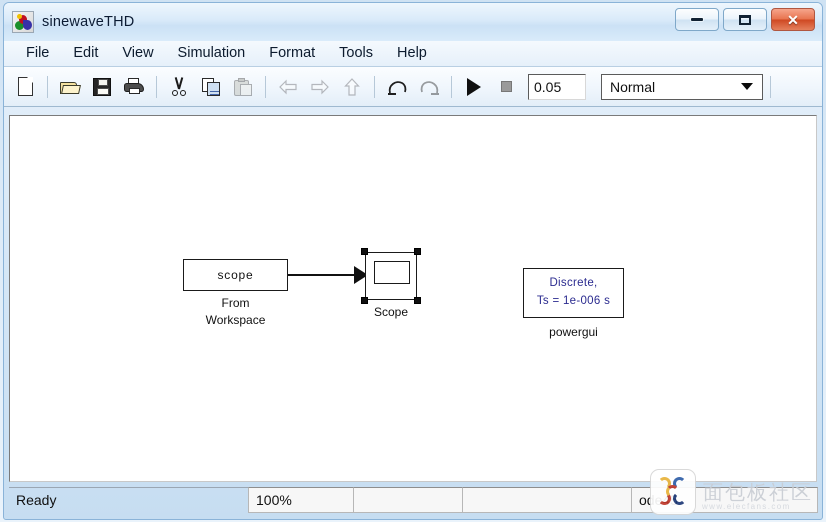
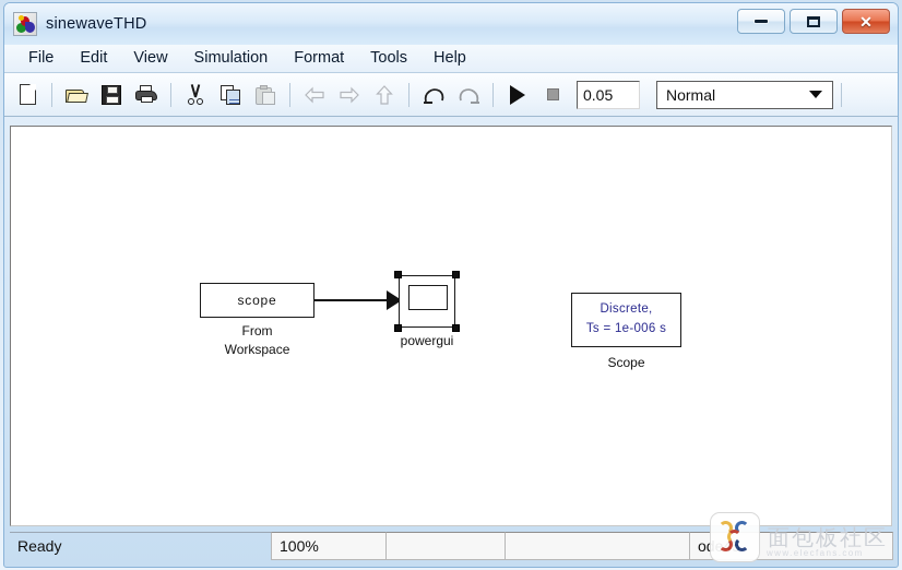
  sinewaveTHD
  ✕
  File
  Edit
  View
  Simulation
  Format
  Tools
  Help
  0.05
  Normal
  scope
  From
  Workspace
- Scope
+ powergui
  Discrete,
  Ts = 1e-006 s
- powergui
+ Scope
  Ready
  100%
  面包板社区
  www.elecfans.com
